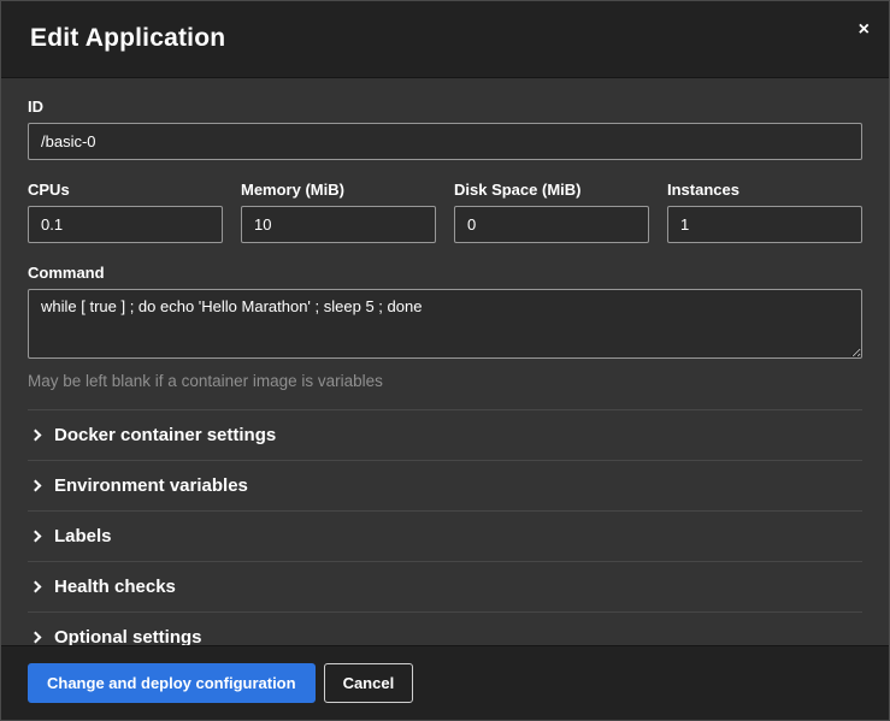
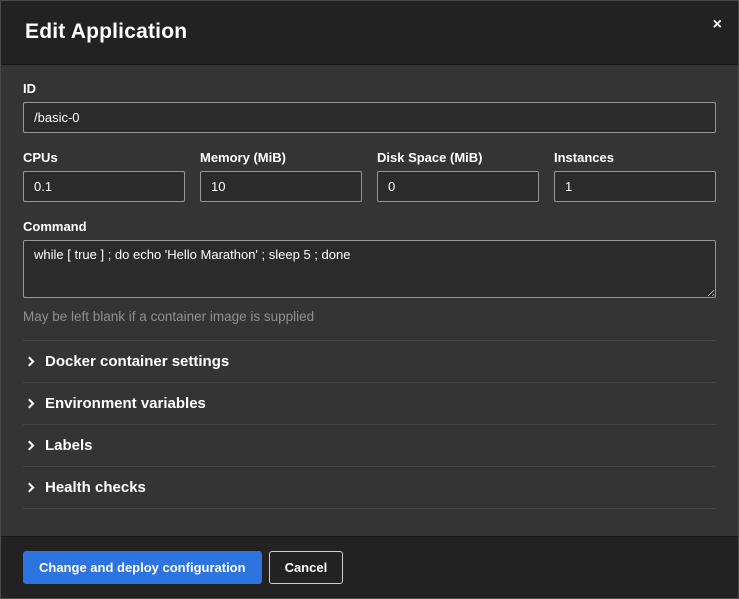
  Edit Application
  ×
  ID
  /basic-0
  CPUs
  0.1
  Memory (MiB)
  10
  Disk Space (MiB)
  0
  Instances
  1
  Command
  while [ true ] ; do echo 'Hello Marathon' ; sleep 5 ; done
- May be left blank if a container image is variables
+ May be left blank if a container image is supplied
  Docker container settings
  Environment variables
  Labels
  Health checks
- Optional settings
  Change and deploy configuration
  Cancel
